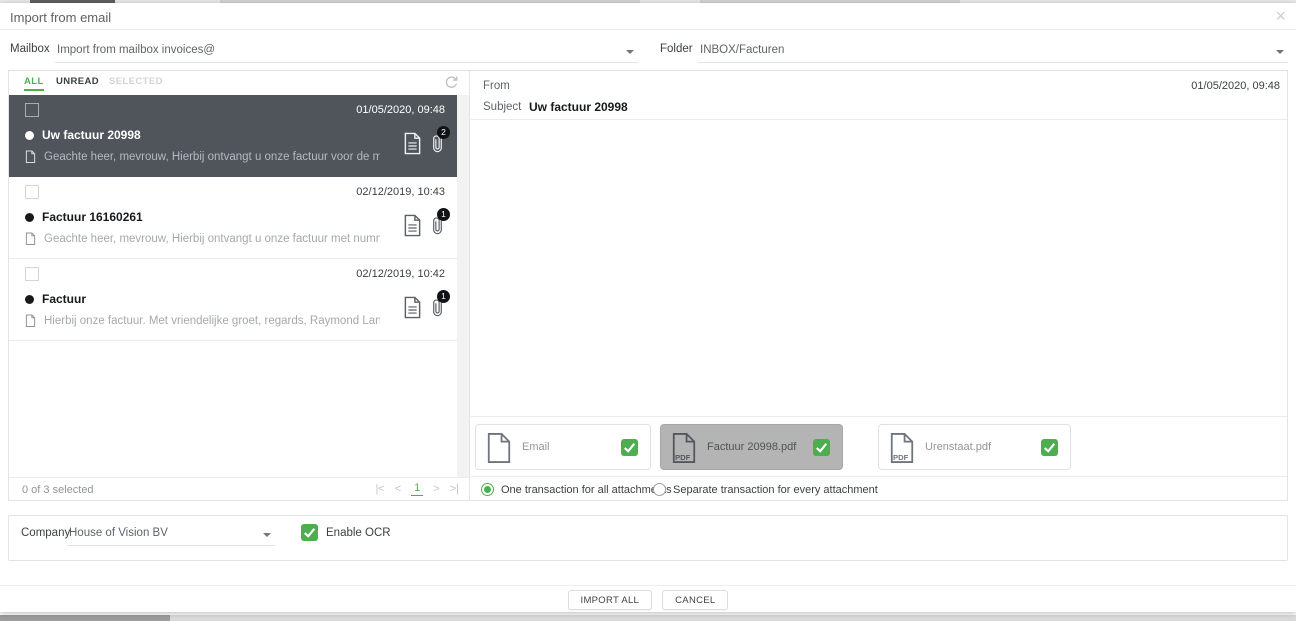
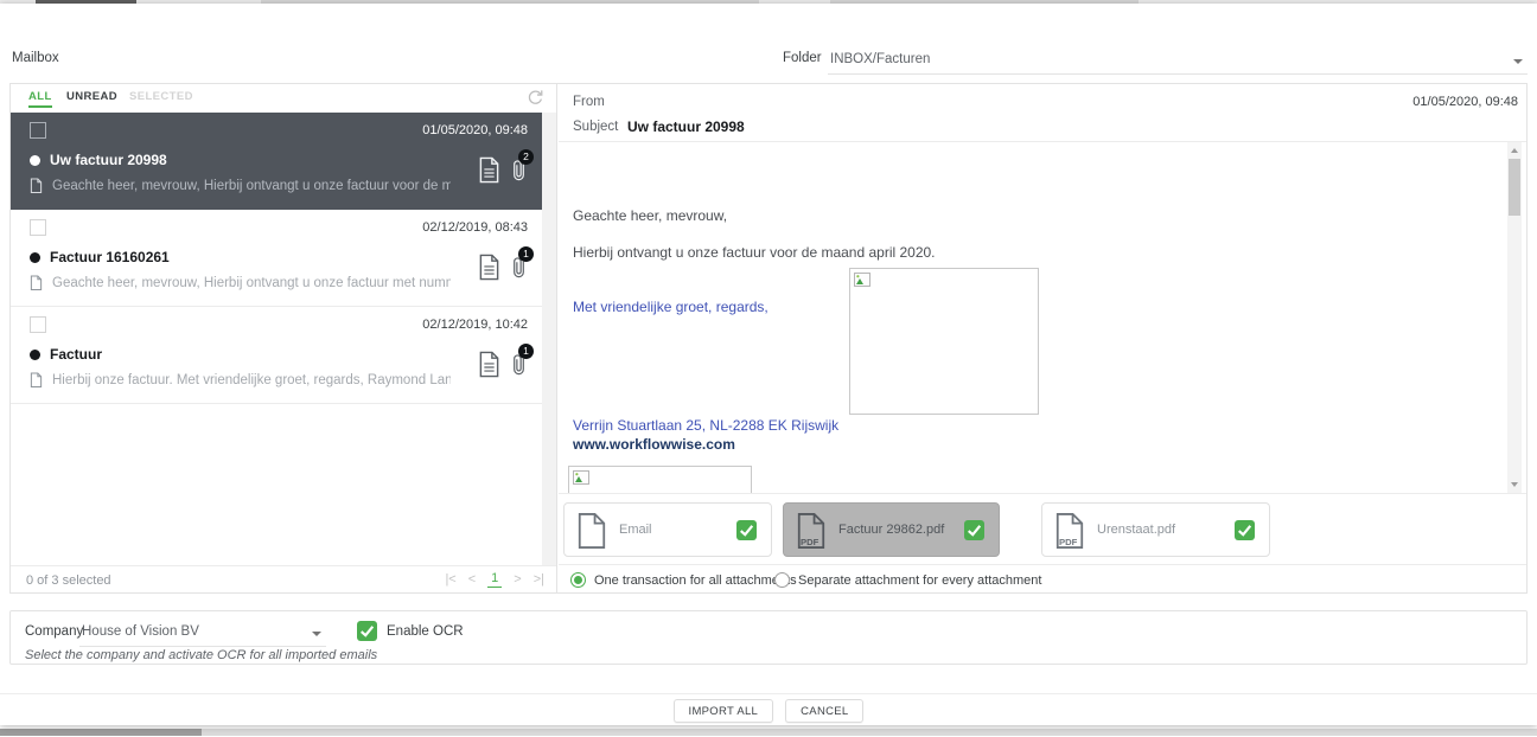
- Import from email
- ×
  Mailbox
- Import from mailbox invoices@
  Folder
  INBOX/Facturen
  ALL
  UNREAD
  SELECTED
  01/05/2020, 09:48
  Uw factuur 20998
  Geachte heer, mevrouw, Hierbij ontvangt u onze factuur voor de m
  2
- 02/12/2019, 10:43
+ 02/12/2019, 08:43
  Factuur 16160261
  Geachte heer, mevrouw, Hierbij ontvangt u onze factuur met num
  1
  02/12/2019, 10:42
  Factuur
  Hierbij onze factuur. Met vriendelijke groet, regards, Raymond Lan
  1
  0 of 3 selected
  |<
  <
  1
  >
  >|
  From
  01/05/2020, 09:48
  Subject
  Uw factuur 20998
+ Geachte heer, mevrouw,
+ Hierbij ontvangt u onze factuur voor de maand april 2020.
+ Met vriendelijke groet, regards,
+ Verrijn Stuartlaan 25, NL-2288 EK Rijswijk
+ www.workflowwise.com
  Email
  PDF
- Factuur 20998.pdf
+ Factuur 29862.pdf
  PDF
  Urenstaat.pdf
  One transaction for all attachms
- Separate transaction for every attachment
+ Separate attachment for every attachment
  Company
  House of Vision BV
  Enable OCR
+ Select the company and activate OCR for all imported emails
  IMPORT ALL
  CANCEL
